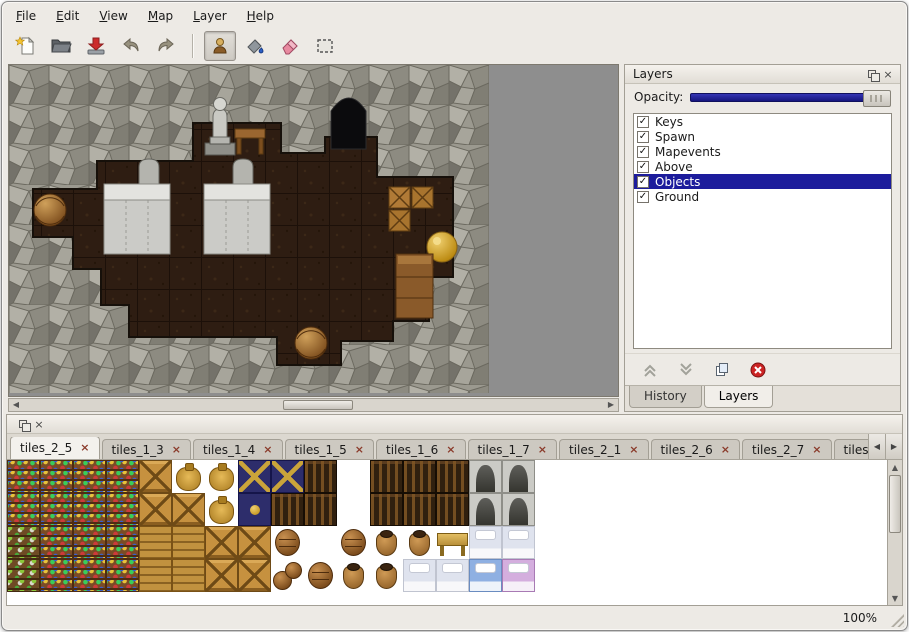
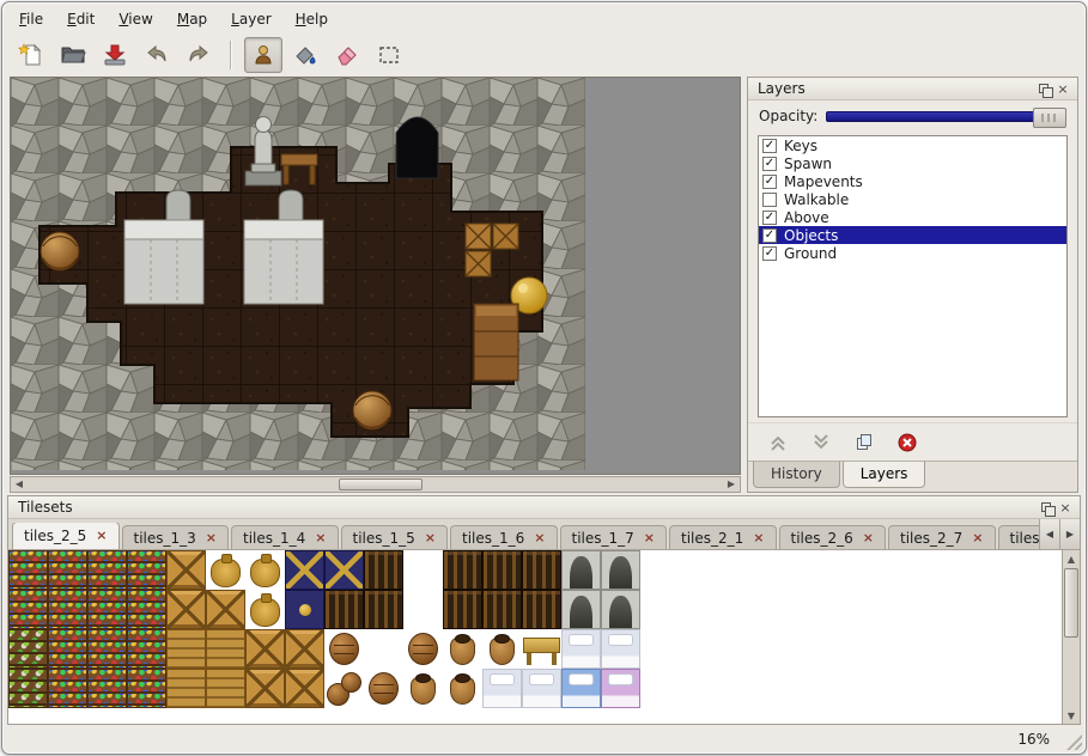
  File
  Edit
  View
  Map
  Layer
  Help
  ◀
  ▶
  Layers
  ×
  Opacity:
  ✓
  Keys
  ✓
  Spawn
  ✓
  Mapevents
+ Walkable
  ✓
  Above
  ✓
  Objects
  ✓
  Ground
  History
  Layers
+ Tilesets
  ×
  tiles_2_5
  ×
  tiles_1_3
  ×
  tiles_1_4
  ×
  tiles_1_5
  ×
  tiles_1_6
  ×
  tiles_1_7
  ×
  tiles_2_1
  ×
  tiles_2_6
  ×
  tiles_2_7
  ×
  tiles
  ◀
  ▶
  ▲
  ▼
- 100%
+ 16%
